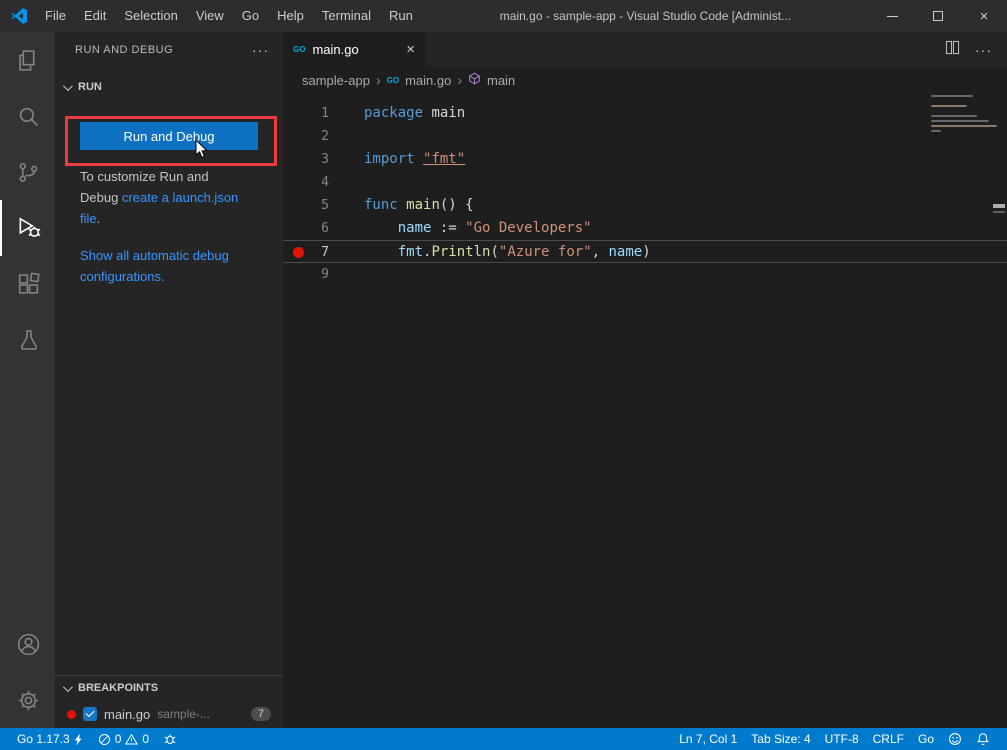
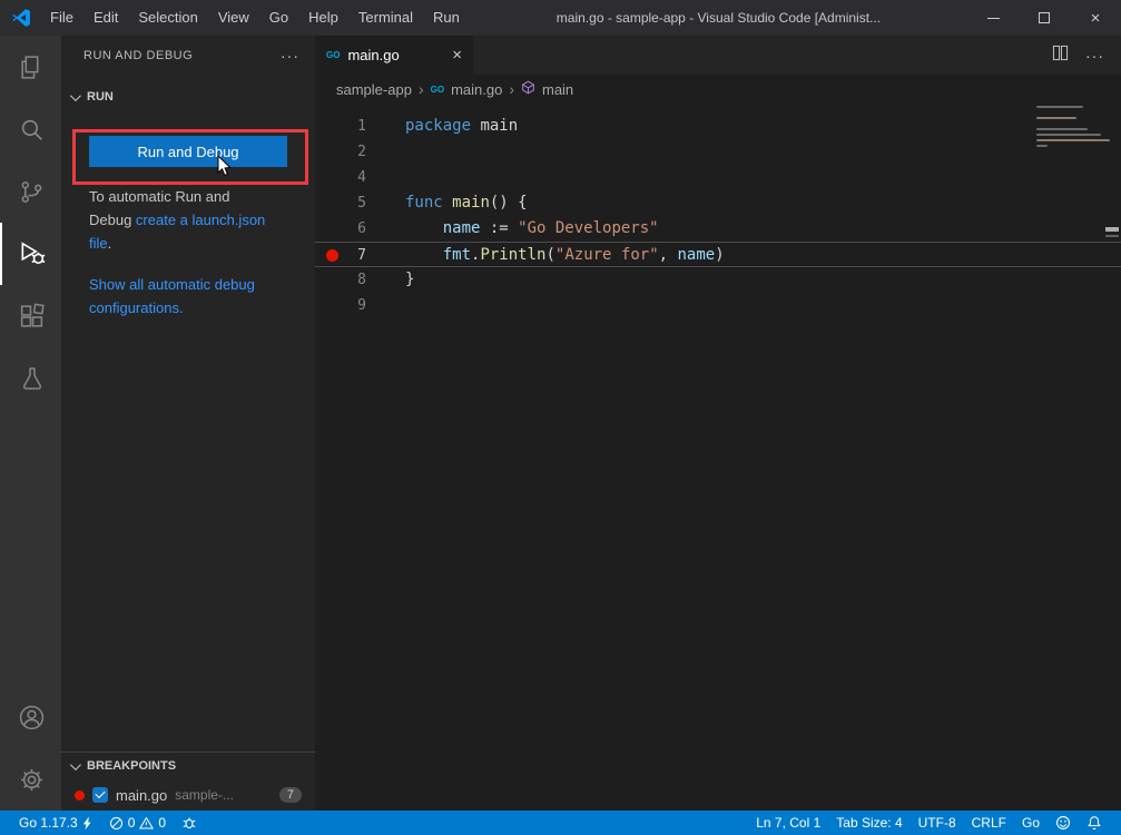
  File
  Edit
  Selection
  View
  Go
  Help
  Terminal
  Run
  main.go - sample-app - Visual Studio Code [Administ...
  ×
  RUN AND DEBUG
  ···
  RUN
  Run and Debug
- To customize Run and Debug create a launch.json file.
+ To automatic Run and Debug create a launch.json file.
  Show all automatic debug configurations.
  BREAKPOINTS
  main.go
  sample-...
  7
  GO
  main.go
  ×
  ···
  sample-app
  ›
  GO
  main.go
  ›
  main
  1
  package main
  2
- 3
- import "fmt"
  4
  5
  func main() {
  6
  name := "Go Developers"
  7
  fmt.Println("Azure for", name)
+ 8
+ }
  9
  Go 1.17.3
  0
  0
  Ln 7, Col 1
  Tab Size: 4
  UTF-8
  CRLF
  Go
